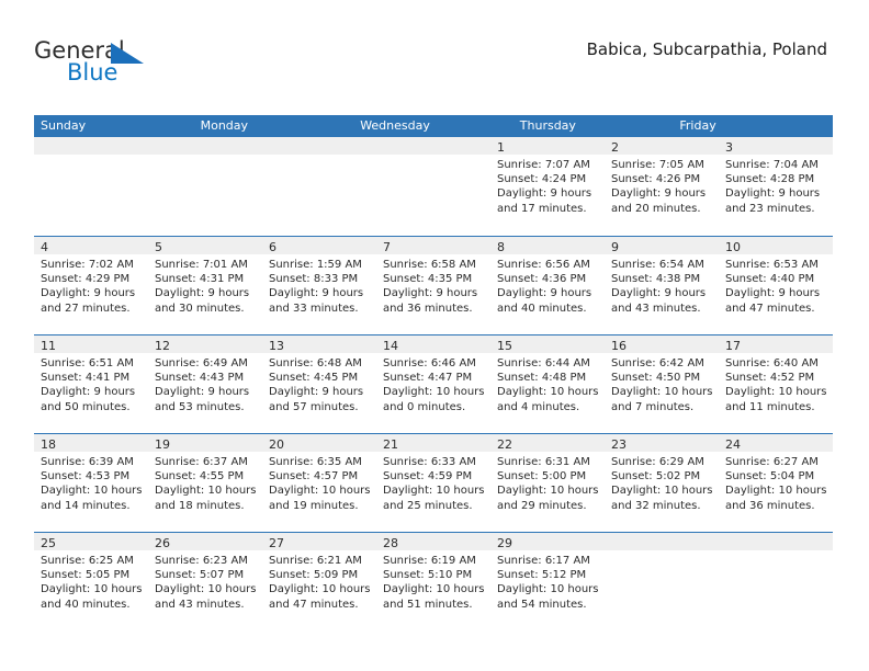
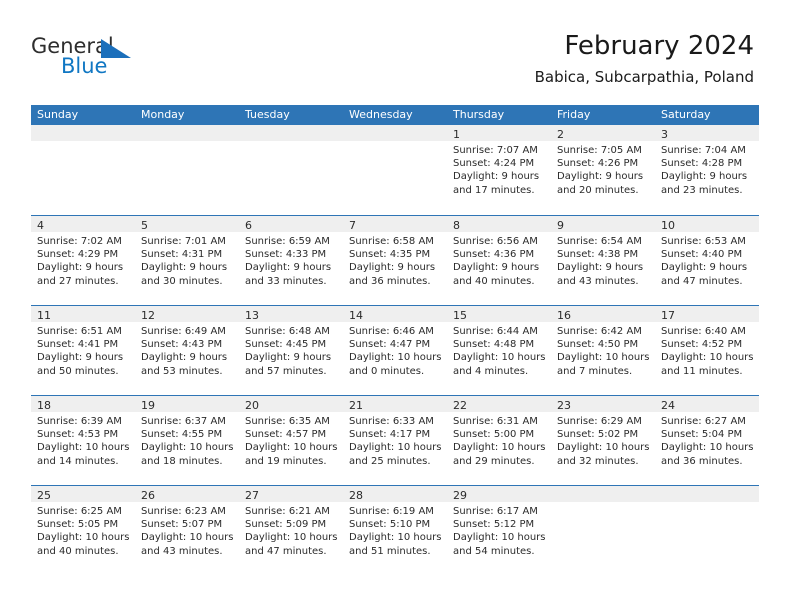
  Gener
  Blue
+ February 2024
  Babica, Subcarpathia, Poland
  Sunday
  Monday
+ Tuesday
  Wednesday
  Thursday
  Friday
+ Saturday
  1
  Sunrise: 7:07 AM
  Sunset: 4:24 PM
  Daylight: 9 hours
  and 17 minutes.
  2
  Sunrise: 7:05 AM
  Sunset: 4:26 PM
  Daylight: 9 hours
  and 20 minutes.
  3
  Sunrise: 7:04 AM
  Sunset: 4:28 PM
  Daylight: 9 hours
  and 23 minutes.
  4
  Sunrise: 7:02 AM
  Sunset: 4:29 PM
  Daylight: 9 hours
  and 27 minutes.
  5
  Sunrise: 7:01 AM
  Sunset: 4:31 PM
  Daylight: 9 hours
  and 30 minutes.
  6
- Sunrise: 1:59 AM
+ Sunrise: 6:59 AM
- Sunset: 8:33 PM
+ Sunset: 4:33 PM
  Daylight: 9 hours
  and 33 minutes.
  7
  Sunrise: 6:58 AM
  Sunset: 4:35 PM
  Daylight: 9 hours
  and 36 minutes.
  8
  Sunrise: 6:56 AM
  Sunset: 4:36 PM
  Daylight: 9 hours
  and 40 minutes.
  9
  Sunrise: 6:54 AM
  Sunset: 4:38 PM
  Daylight: 9 hours
  and 43 minutes.
  10
  Sunrise: 6:53 AM
  Sunset: 4:40 PM
  Daylight: 9 hours
  and 47 minutes.
  11
  Sunrise: 6:51 AM
  Sunset: 4:41 PM
  Daylight: 9 hours
  and 50 minutes.
  12
  Sunrise: 6:49 AM
  Sunset: 4:43 PM
  Daylight: 9 hours
  and 53 minutes.
  13
  Sunrise: 6:48 AM
  Sunset: 4:45 PM
  Daylight: 9 hours
  and 57 minutes.
  14
  Sunrise: 6:46 AM
  Sunset: 4:47 PM
  Daylight: 10 hours
  and 0 minutes.
  15
  Sunrise: 6:44 AM
  Sunset: 4:48 PM
  Daylight: 10 hours
  and 4 minutes.
  16
  Sunrise: 6:42 AM
  Sunset: 4:50 PM
  Daylight: 10 hours
  and 7 minutes.
  17
  Sunrise: 6:40 AM
  Sunset: 4:52 PM
  Daylight: 10 hours
  and 11 minutes.
  18
  Sunrise: 6:39 AM
  Sunset: 4:53 PM
  Daylight: 10 hours
  and 14 minutes.
  19
  Sunrise: 6:37 AM
  Sunset: 4:55 PM
  Daylight: 10 hours
  and 18 minutes.
  20
  Sunrise: 6:35 AM
  Sunset: 4:57 PM
  Daylight: 10 hours
  and 19 minutes.
  21
  Sunrise: 6:33 AM
- Sunset: 4:59 PM
+ Sunset: 4:17 PM
  Daylight: 10 hours
  and 25 minutes.
  22
  Sunrise: 6:31 AM
  Sunset: 5:00 PM
  Daylight: 10 hours
  and 29 minutes.
  23
  Sunrise: 6:29 AM
  Sunset: 5:02 PM
  Daylight: 10 hours
  and 32 minutes.
  24
  Sunrise: 6:27 AM
  Sunset: 5:04 PM
  Daylight: 10 hours
  and 36 minutes.
  25
  Sunrise: 6:25 AM
  Sunset: 5:05 PM
  Daylight: 10 hours
  and 40 minutes.
  26
  Sunrise: 6:23 AM
  Sunset: 5:07 PM
  Daylight: 10 hours
  and 43 minutes.
  27
  Sunrise: 6:21 AM
  Sunset: 5:09 PM
  Daylight: 10 hours
  and 47 minutes.
  28
  Sunrise: 6:19 AM
  Sunset: 5:10 PM
  Daylight: 10 hours
  and 51 minutes.
  29
  Sunrise: 6:17 AM
  Sunset: 5:12 PM
  Daylight: 10 hours
  and 54 minutes.
